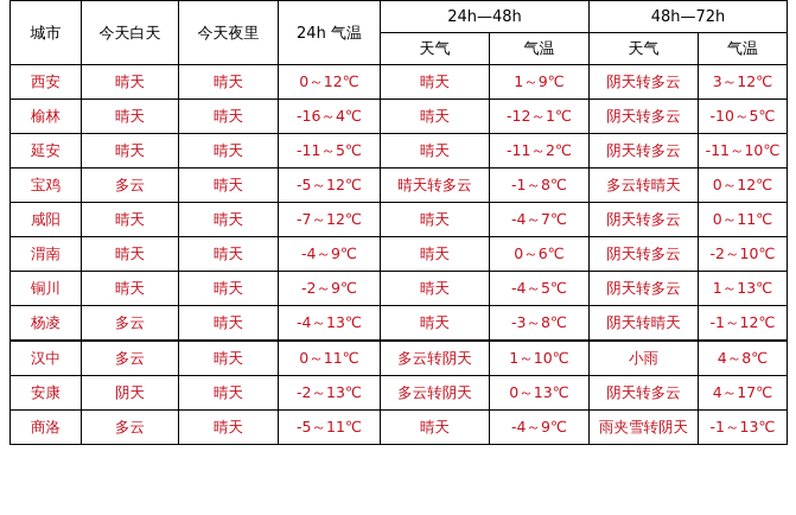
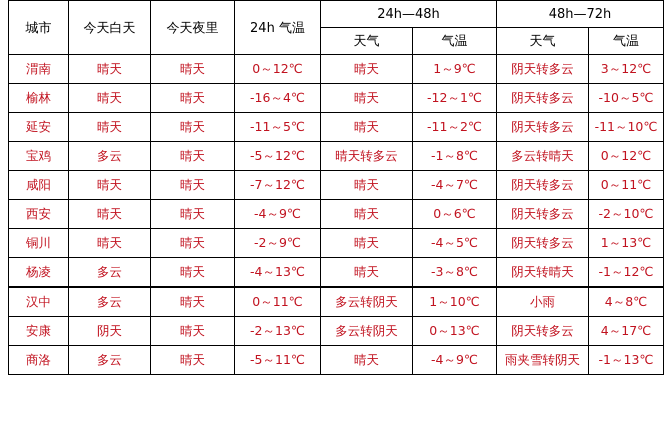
  城市	今天白天	今天夜里	24h 气温	24h—48h	48h—72h
  天气	气温	天气	气温
- 西安	晴天	晴天	0～12℃	晴天	1～9℃	阴天转多云	3～12℃
+ 渭南	晴天	晴天	0～12℃	晴天	1～9℃	阴天转多云	3～12℃
  榆林	晴天	晴天	-16～4℃	晴天	-12～1℃	阴天转多云	-10～5℃
  延安	晴天	晴天	-11～5℃	晴天	-11～2℃	阴天转多云	-11～10℃
  宝鸡	多云	晴天	-5～12℃	晴天转多云	-1～8℃	多云转晴天	0～12℃
  咸阳	晴天	晴天	-7～12℃	晴天	-4～7℃	阴天转多云	0～11℃
- 渭南	晴天	晴天	-4～9℃	晴天	0～6℃	阴天转多云	-2～10℃
+ 西安	晴天	晴天	-4～9℃	晴天	0～6℃	阴天转多云	-2～10℃
  铜川	晴天	晴天	-2～9℃	晴天	-4～5℃	阴天转多云	1～13℃
  杨凌	多云	晴天	-4～13℃	晴天	-3～8℃	阴天转晴天	-1～12℃
  汉中	多云	晴天	0～11℃	多云转阴天	1～10℃	小雨	4～8℃
  安康	阴天	晴天	-2～13℃	多云转阴天	0～13℃	阴天转多云	4～17℃
  商洛	多云	晴天	-5～11℃	晴天	-4～9℃	雨夹雪转阴天	-1～13℃
